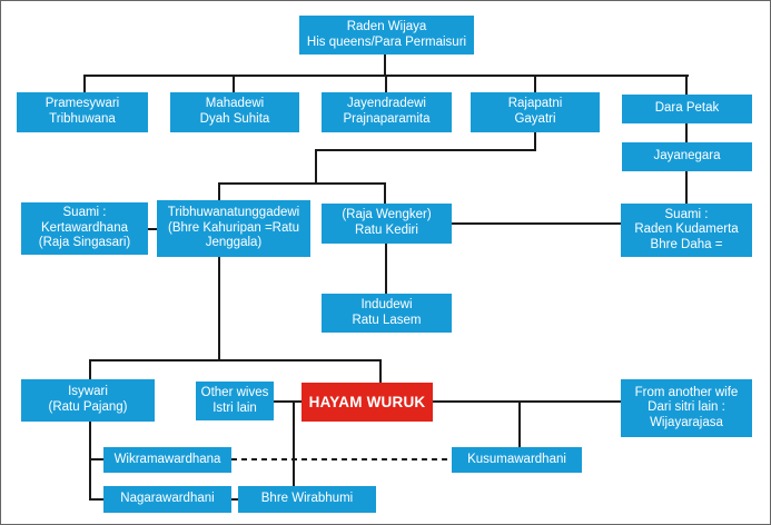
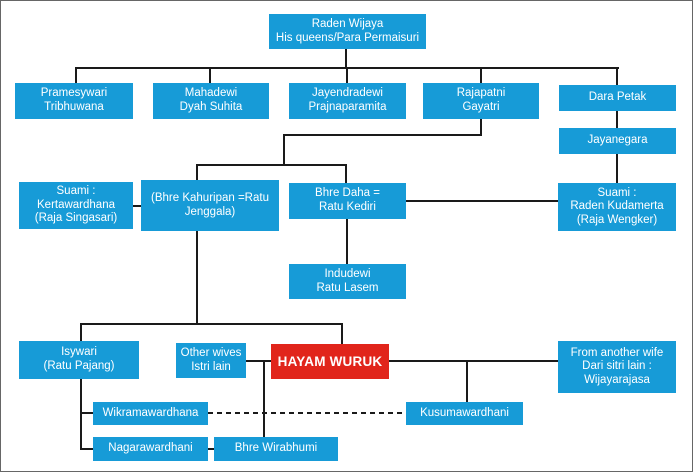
  Raden Wijaya
  His queens/Para Permaisuri
  Pramesywari
  Tribhuwana
  Mahadewi
  Dyah Suhita
  Jayendradewi
  Prajnaparamita
  Rajapatni
  Gayatri
  Dara Petak
  Jayanegara
  Suami :
  Kertawardhana
  (Raja Singasari)
- Tribhuwanatunggadewi
  (Bhre Kahuripan =Ratu
  Jenggala)
- (Raja Wengker)
+ Bhre Daha =
  Ratu Kediri
  Suami :
  Raden Kudamerta
- Bhre Daha =
+ (Raja Wengker)
  Indudewi
  Ratu Lasem
  Isywari
  (Ratu Pajang)
  Other wives
  Istri lain
  HAYAM WURUK
  From another wife
  Dari sitri lain :
  Wijayarajasa
  Wikramawardhana
  Kusumawardhani
  Nagarawardhani
  Bhre Wirabhumi
